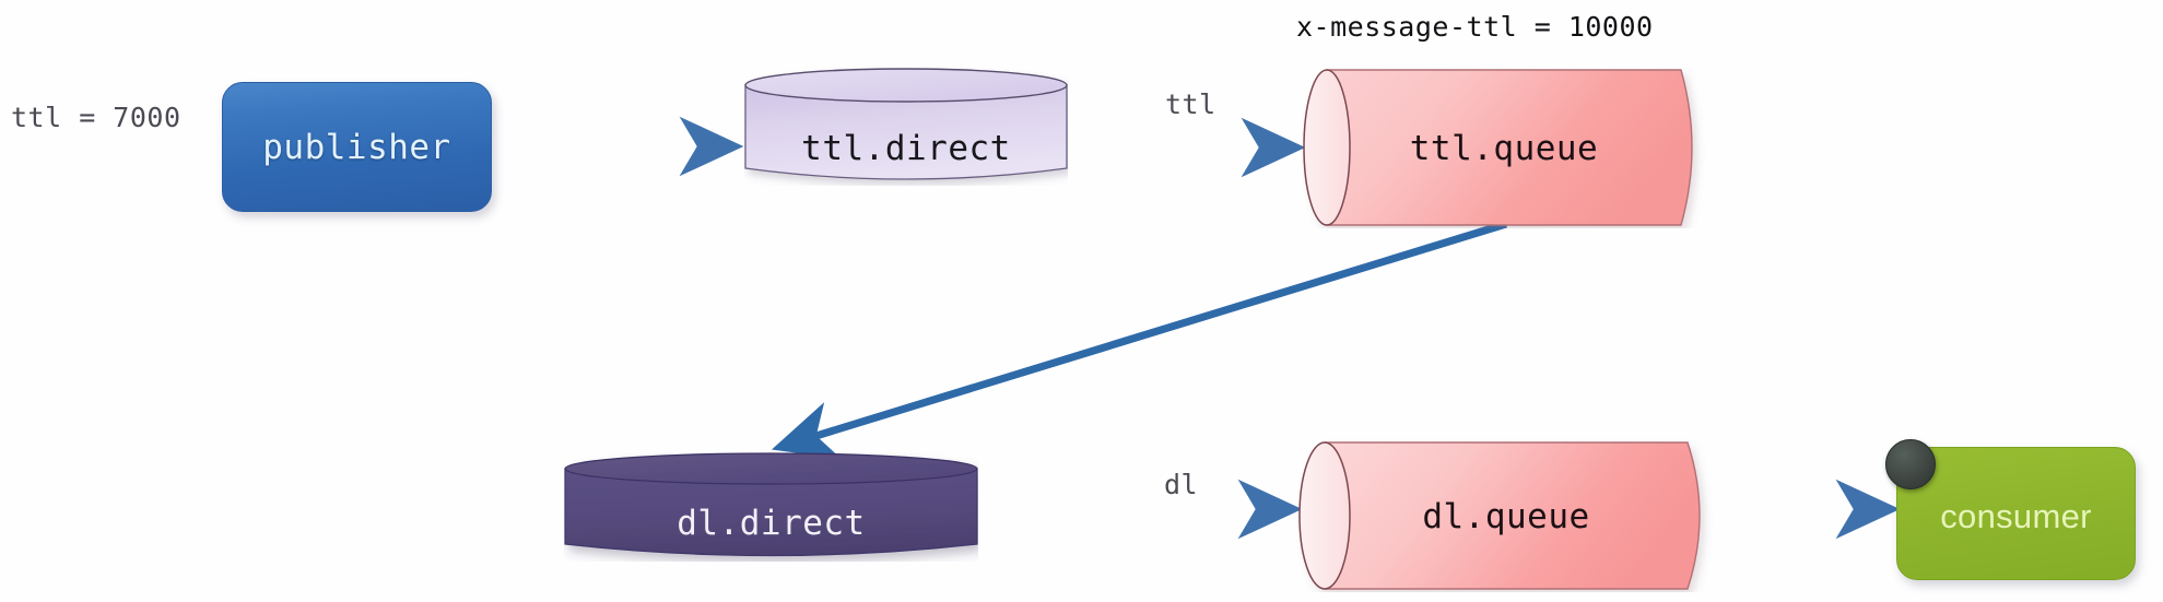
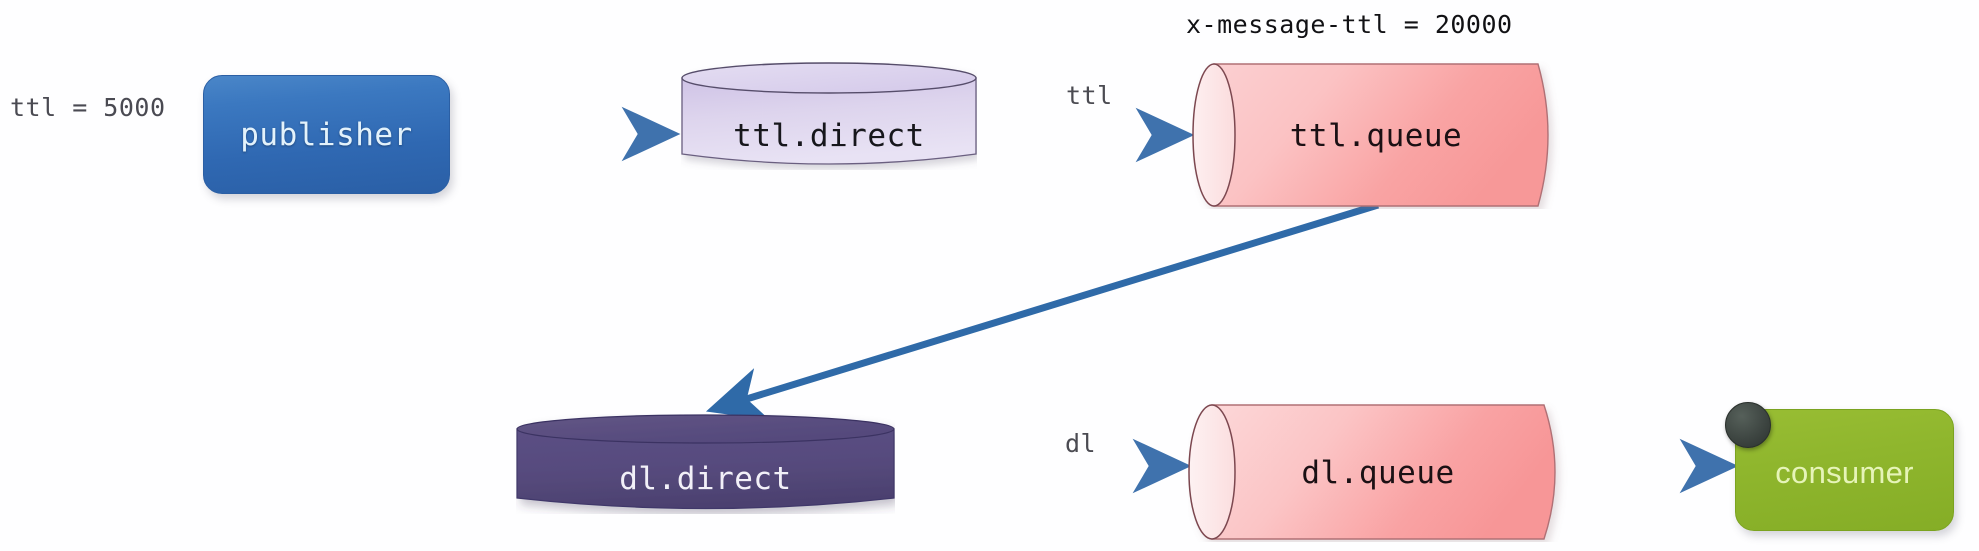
- ttl = 7000
+ ttl = 5000
- x-message-ttl = 10000
+ x-message-ttl = 20000
  ttl
  dl
  publisher
  ttl.direct
  ttl.queue
  dl.direct
  dl.queue
  consumer
